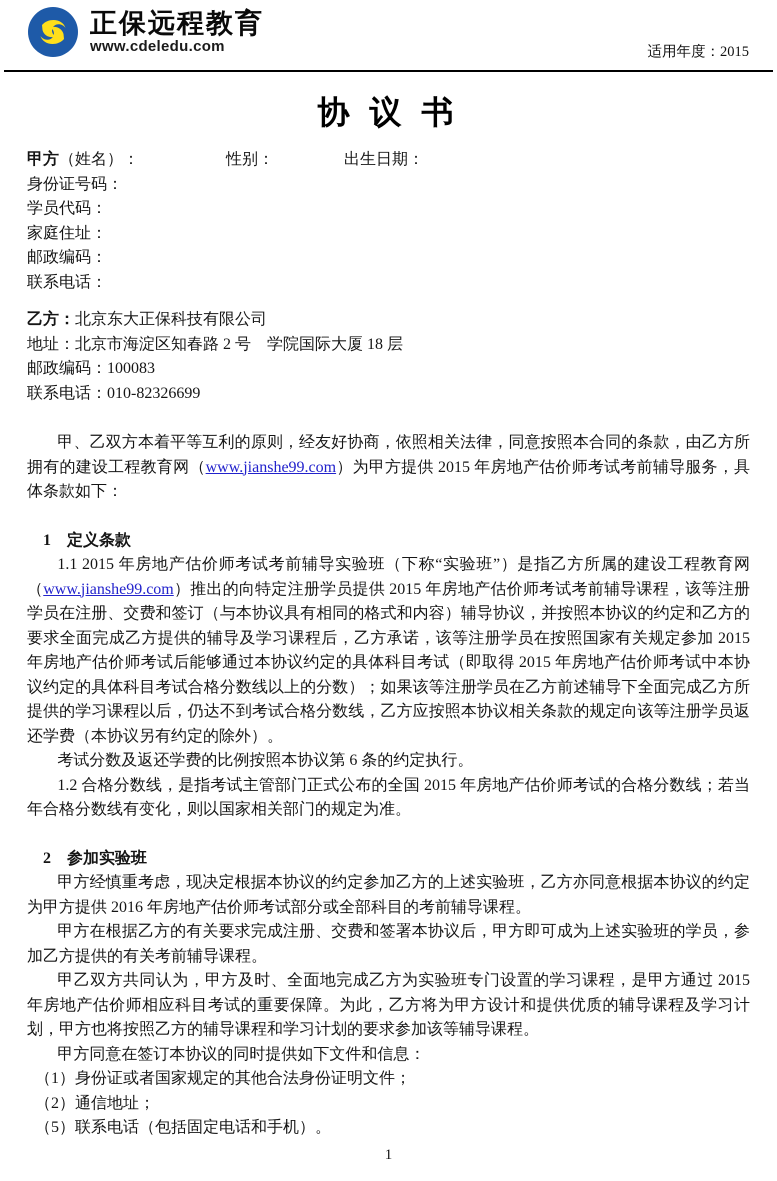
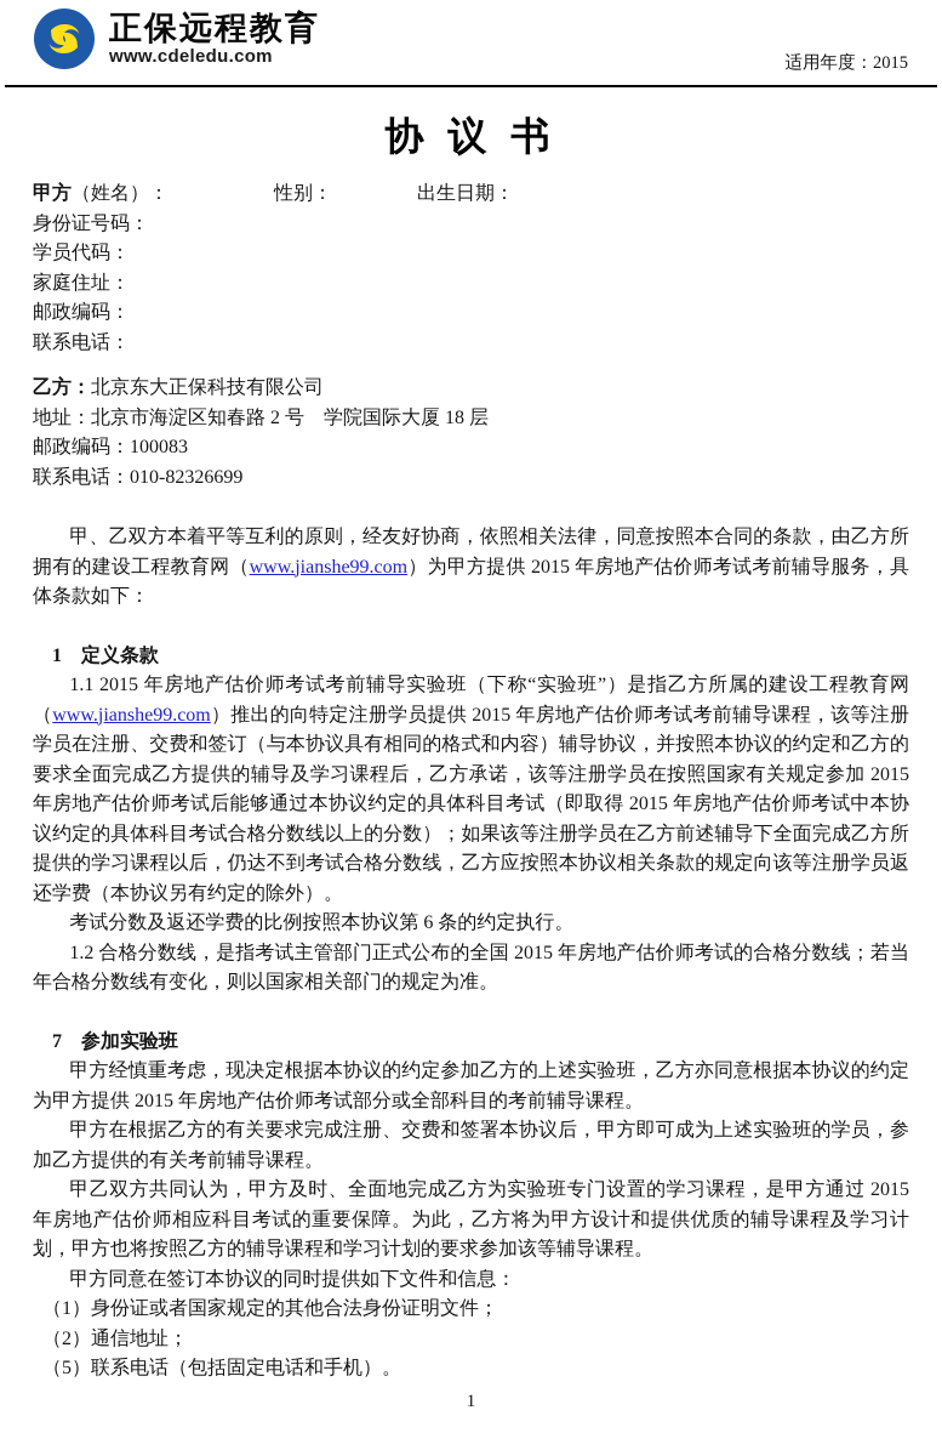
  正保远程教育
  www.cdeledu.com
  适用年度：2015
  协 议 书
  甲方（姓名）：
  性别：
  出生日期：
  身份证号码：
  学员代码：
  家庭住址：
  邮政编码：
  联系电话：
  乙方：北京东大正保科技有限公司
  地址：北京市海淀区知春路 2 号 学院国际大厦 18 层
  邮政编码：100083
  联系电话：010-82326699
  甲、乙双方本着平等互利的原则，经友好协商，依照相关法律，同意按照本合同的条款，由乙方所拥有的建设工程教育网（www.jianshe99.com）为甲方提供 2015 年房地产估价师考试考前辅导服务，具体条款如下：
  1 定义条款
  1.1 2015 年房地产估价师考试考前辅导实验班（下称“实验班”）是指乙方所属的建设工程教育网（www.jianshe99.com）推出的向特定注册学员提供 2015 年房地产估价师考试考前辅导课程，该等注册学员在注册、交费和签订（与本协议具有相同的格式和内容）辅导协议，并按照本协议的约定和乙方的要求全面完成乙方提供的辅导及学习课程后，乙方承诺，该等注册学员在按照国家有关规定参加 2015 年房地产估价师考试后能够通过本协议约定的具体科目考试（即取得 2015 年房地产估价师考试中本协议约定的具体科目考试合格分数线以上的分数）；如果该等注册学员在乙方前述辅导下全面完成乙方所提供的学习课程以后，仍达不到考试合格分数线，乙方应按照本协议相关条款的规定向该等注册学员返还学费（本协议另有约定的除外）。
  考试分数及返还学费的比例按照本协议第 6 条的约定执行。
  1.2 合格分数线，是指考试主管部门正式公布的全国 2015 年房地产估价师考试的合格分数线；若当年合格分数线有变化，则以国家相关部门的规定为准。
- 2 参加实验班
+ 7 参加实验班
- 甲方经慎重考虑，现决定根据本协议的约定参加乙方的上述实验班，乙方亦同意根据本协议的约定为甲方提供 2016 年房地产估价师考试部分或全部科目的考前辅导课程。
+ 甲方经慎重考虑，现决定根据本协议的约定参加乙方的上述实验班，乙方亦同意根据本协议的约定为甲方提供 2015 年房地产估价师考试部分或全部科目的考前辅导课程。
  甲方在根据乙方的有关要求完成注册、交费和签署本协议后，甲方即可成为上述实验班的学员，参加乙方提供的有关考前辅导课程。
  甲乙双方共同认为，甲方及时、全面地完成乙方为实验班专门设置的学习课程，是甲方通过 2015 年房地产估价师相应科目考试的重要保障。为此，乙方将为甲方设计和提供优质的辅导课程及学习计划，甲方也将按照乙方的辅导课程和学习计划的要求参加该等辅导课程。
  甲方同意在签订本协议的同时提供如下文件和信息：
  （1）身份证或者国家规定的其他合法身份证明文件；
  （2）通信地址；
  （5）联系电话（包括固定电话和手机）。
  1
